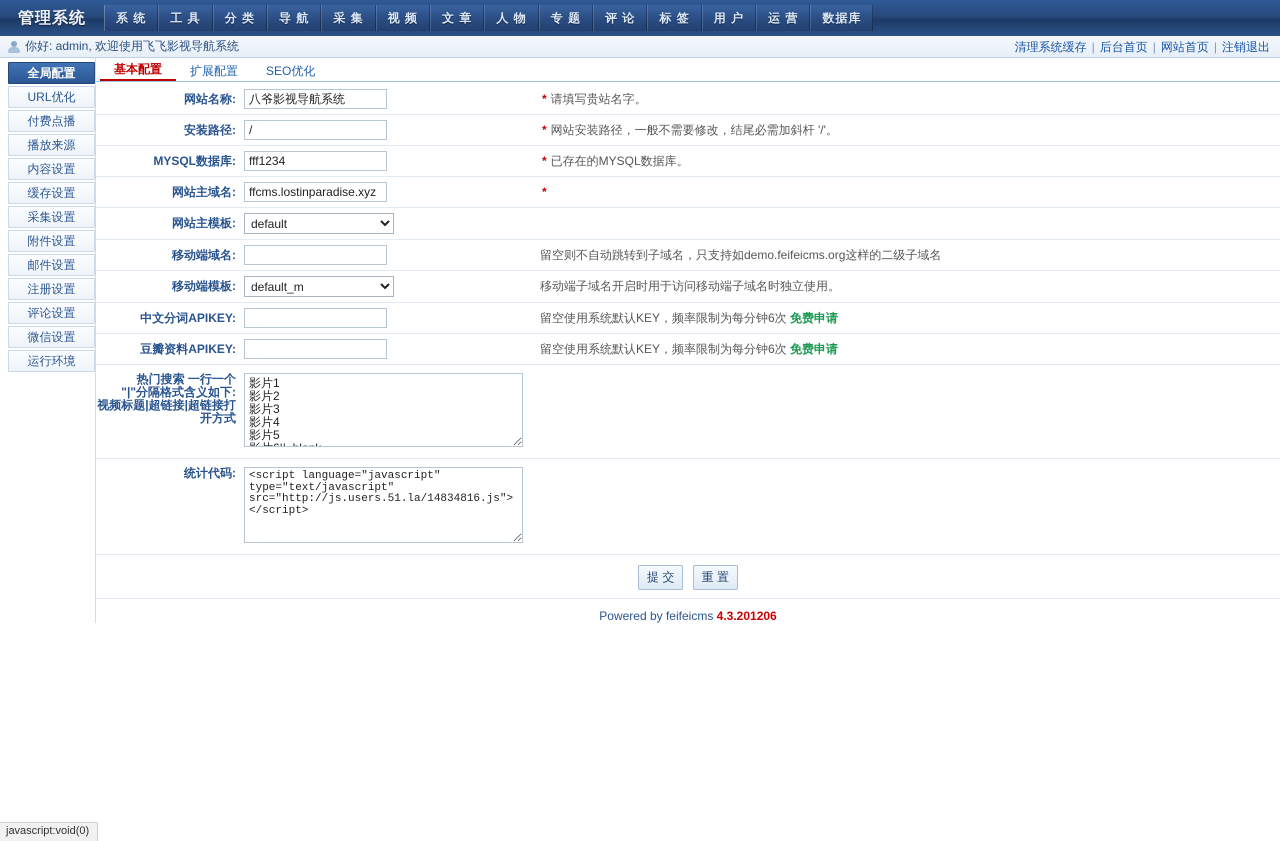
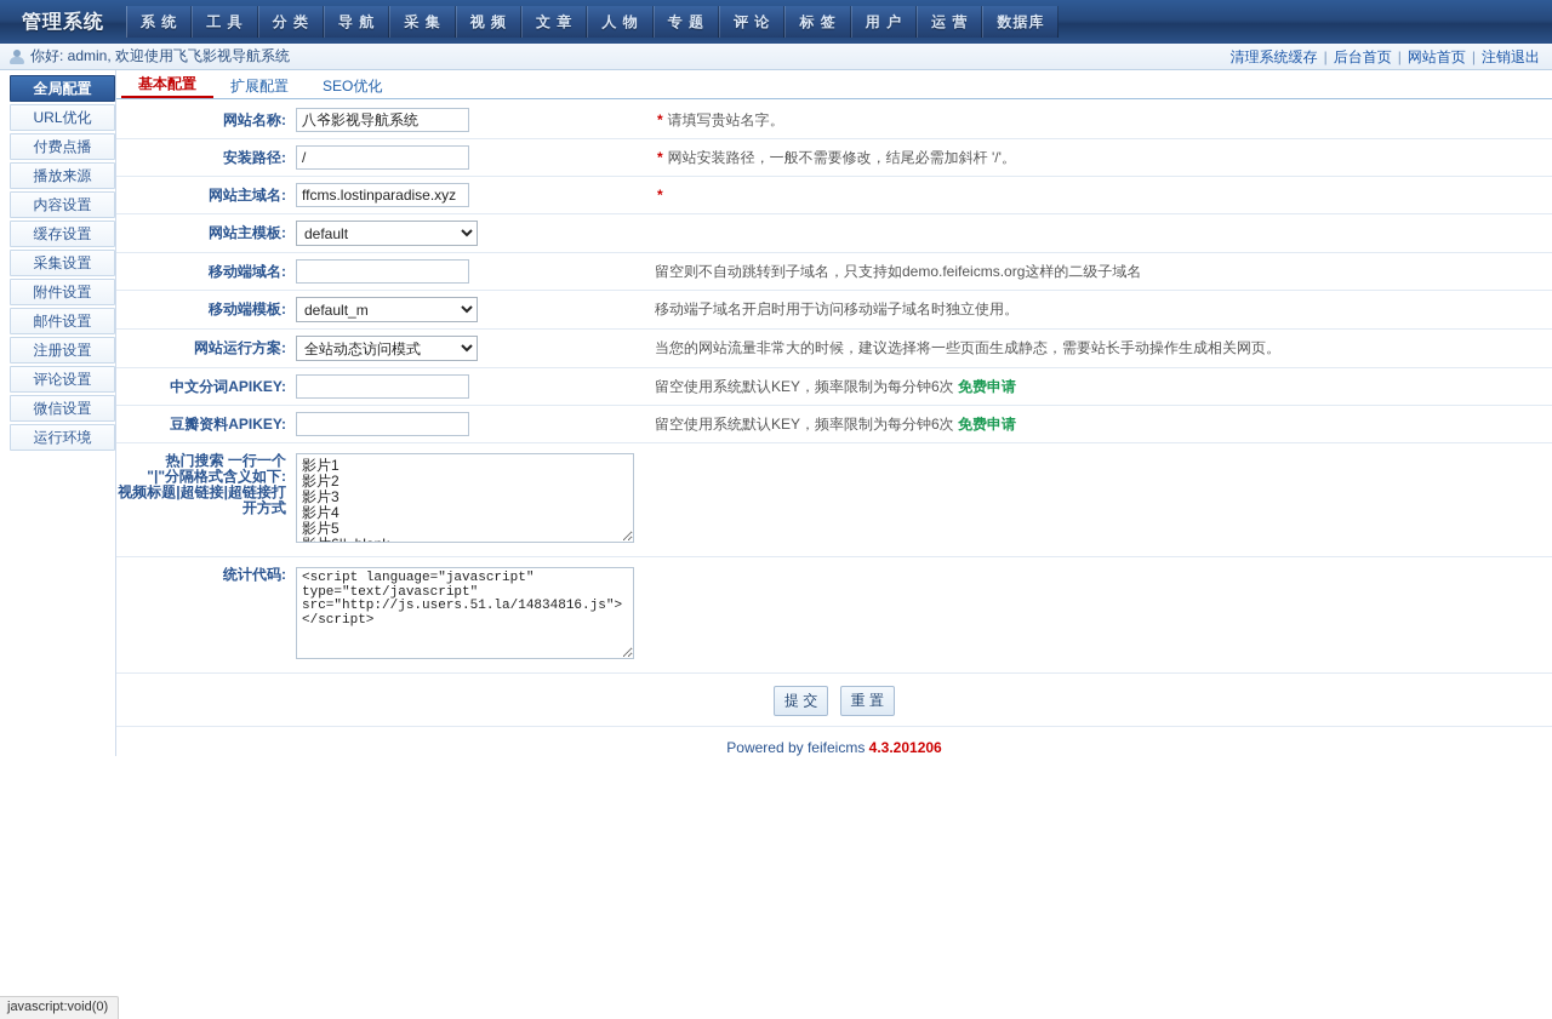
  管理系统
  系 统
  工 具
  分 类
  导 航
  采 集
  视 频
  文 章
  人 物
  专 题
  评 论
  标 签
  用 户
  运 营
  数据库
  你好: admin, 欢迎使用飞飞影视导航系统
  清理系统缓存
  |
  后台首页
  |
  网站首页
  |
  注销退出
  全局配置
  URL优化
  付费点播
  播放来源
  内容设置
  缓存设置
  采集设置
  附件设置
  邮件设置
  注册设置
  评论设置
  微信设置
  运行环境
  基本配置
  扩展配置
  SEO优化
  网站名称:	八爷影视导航系统	* 请填写贵站名字。
  安装路径:	/	* 网站安装路径，一般不需要修改，结尾必需加斜杆 '/'。
- MYSQL数据库:	fff1234	* 已存在的MYSQL数据库。
  网站主域名:	ffcms.lostinparadise.xyz	*
  网站主模板:	default
  移动端域名:		留空则不自动跳转到子域名，只支持如demo.feifeicms.org这样的二级子域名
  移动端模板:	default_m	移动端子域名开启时用于访问移动端子域名时独立使用。
+ 网站运行方案:	全站动态访问模式	当您的网站流量非常大的时候，建议选择将一些页面生成静态，需要站长手动操作生成相关网页。
  中文分词APIKEY:		留空使用系统默认KEY，频率限制为每分钟6次 免费申请
  豆瓣资料APIKEY:		留空使用系统默认KEY，频率限制为每分钟6次 免费申请
  热门搜索 一行一个 "|"分隔格式含义如下: 视频标题|超链接|超链接打开方式	影片1 影片2 影片3 影片4 影片5
  提 交 重 置
  Powered by feifeicms 4.3.201206
  javascript:void(0)
